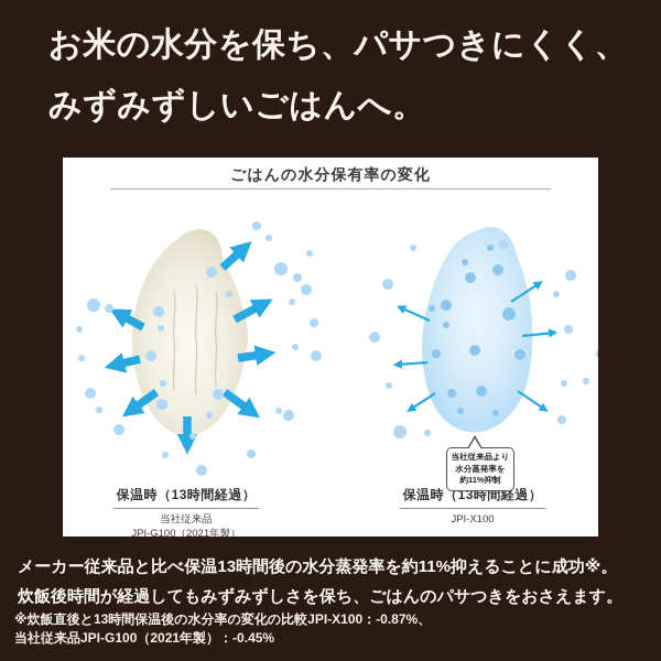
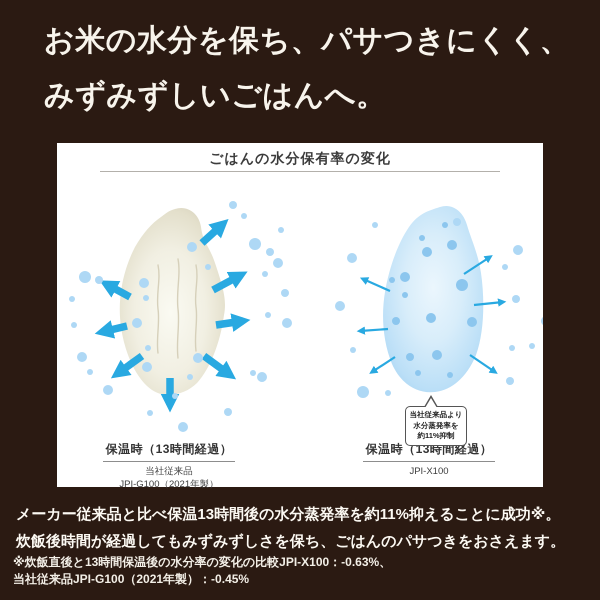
  お米の水分を保ち、パサつきにくく、
  みずみずしいごはんへ。
  ごはんの水分保有率の変化
  保温時（13時間経過）
  当社従来品
  JPI-G100（2021年製）
  保温時（13時間経過）
  JPI-X100
  当社従来品より
  水分蒸発率を
  約11%抑制
  メーカー従来品と比べ保温13時間後の水分蒸発率を約11%抑えることに成功※。
  炊飯後時間が経過してもみずみずしさを保ち、ごはんのパサつきをおさえます。
- ※炊飯直後と13時間保温後の水分率の変化の比較JPI-X100：-0.87%、
+ ※炊飯直後と13時間保温後の水分率の変化の比較JPI-X100：-0.63%、
  当社従来品JPI-G100（2021年製）：-0.45%
